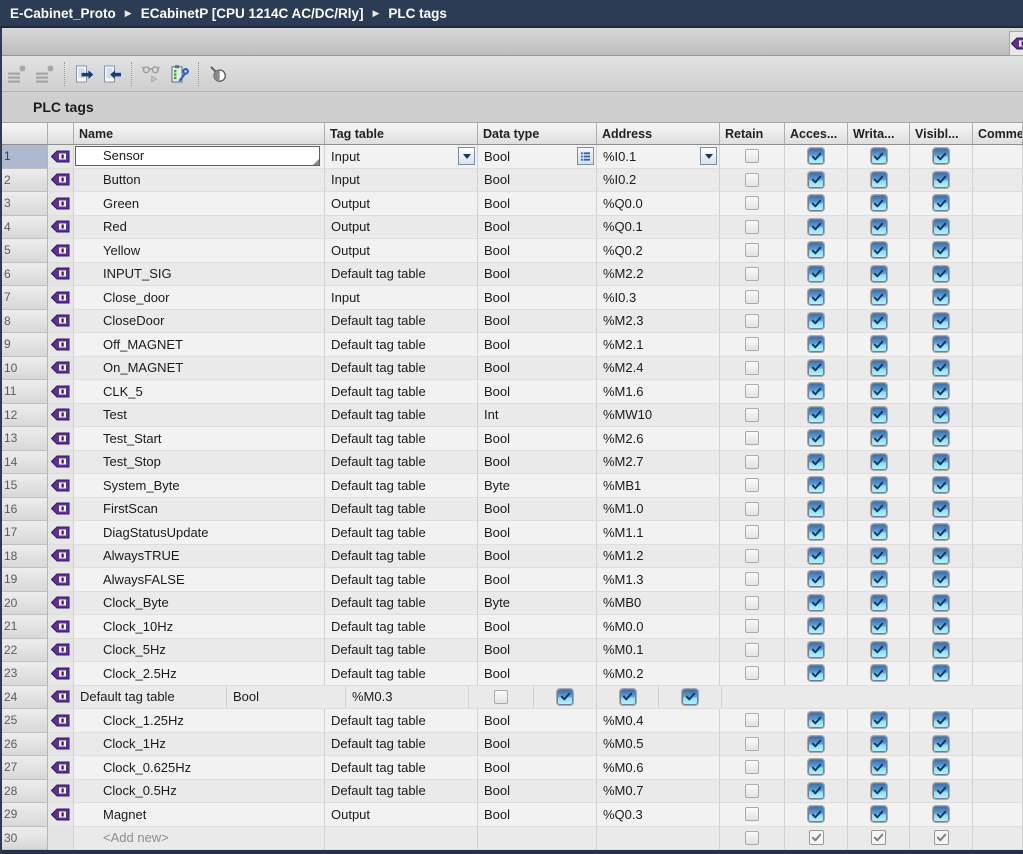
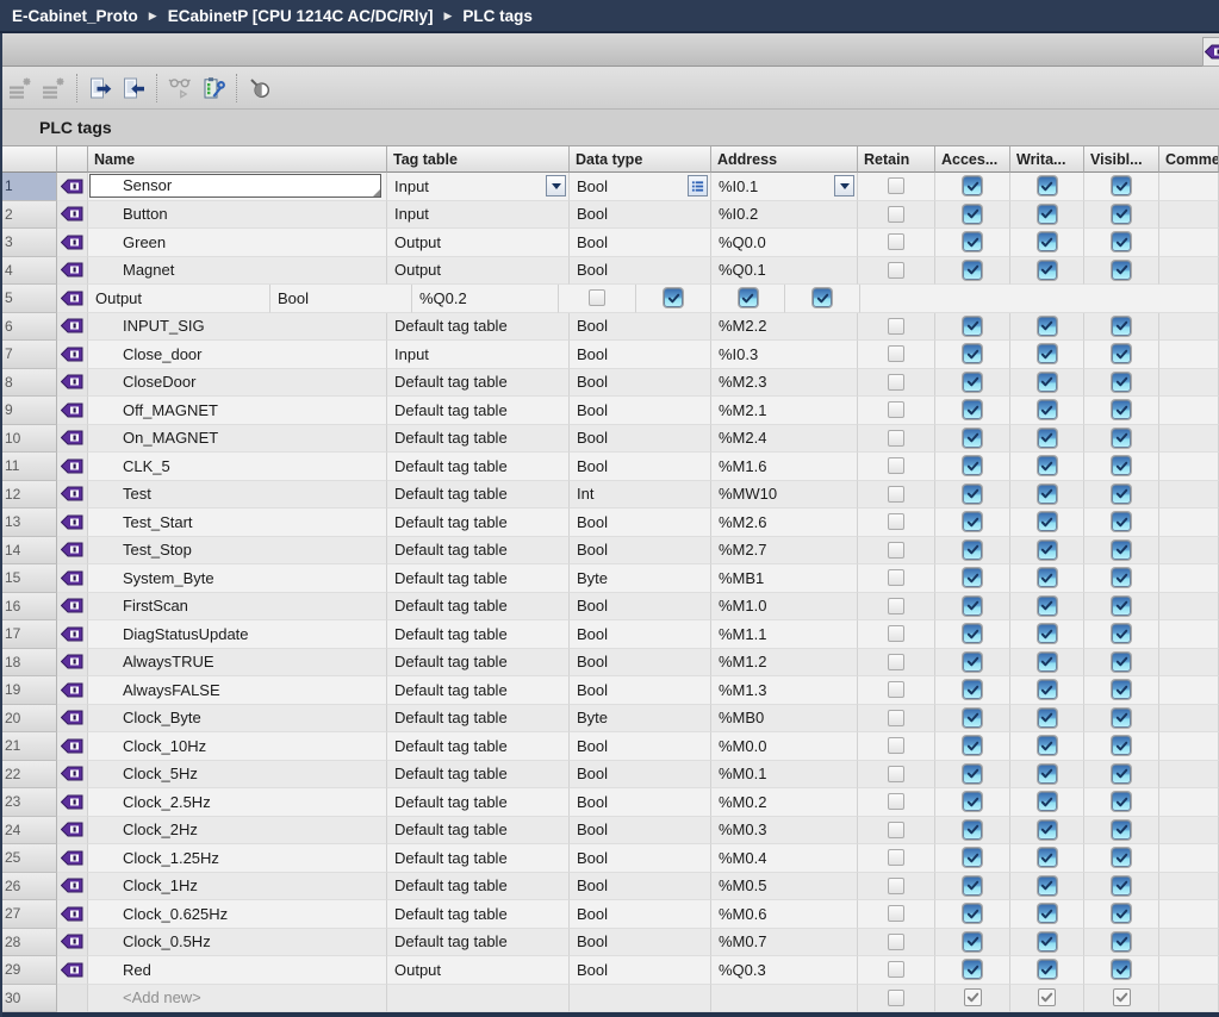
  E-Cabinet_Proto
  ▶
  ECabinetP [CPU 1214C AC/DC/Rly]
  ▶
  PLC tags
  PLC tags
  Name
  Tag table
  Data type
  Address
  Retain
  Acces...
  Writa...
  Visibl...
  Comme
  1
  Sensor
  Input
  Bool
  %I0.1
  2
  Button
  Input
  Bool
  %I0.2
  3
  Green
  Output
  Bool
  %Q0.0
  4
- Red
+ Magnet
  Output
  Bool
  %Q0.1
  5
- Yellow
  Output
  Bool
  %Q0.2
  6
  INPUT_SIG
  Default tag table
  Bool
  %M2.2
  7
  Close_door
  Input
  Bool
  %I0.3
  8
  CloseDoor
  Default tag table
  Bool
  %M2.3
  9
  Off_MAGNET
  Default tag table
  Bool
  %M2.1
  10
  On_MAGNET
  Default tag table
  Bool
  %M2.4
  11
  CLK_5
  Default tag table
  Bool
  %M1.6
  12
  Test
  Default tag table
  Int
  %MW10
  13
  Test_Start
  Default tag table
  Bool
  %M2.6
  14
  Test_Stop
  Default tag table
  Bool
  %M2.7
  15
  System_Byte
  Default tag table
  Byte
  %MB1
  16
  FirstScan
  Default tag table
  Bool
  %M1.0
  17
  DiagStatusUpdate
  Default tag table
  Bool
  %M1.1
  18
  AlwaysTRUE
  Default tag table
  Bool
  %M1.2
  19
  AlwaysFALSE
  Default tag table
  Bool
  %M1.3
  20
  Clock_Byte
  Default tag table
  Byte
  %MB0
  21
  Clock_10Hz
  Default tag table
  Bool
  %M0.0
  22
  Clock_5Hz
  Default tag table
  Bool
  %M0.1
  23
  Clock_2.5Hz
  Default tag table
  Bool
  %M0.2
  24
+ Clock_2Hz
  Default tag table
  Bool
  %M0.3
  25
  Clock_1.25Hz
  Default tag table
  Bool
  %M0.4
  26
  Clock_1Hz
  Default tag table
  Bool
  %M0.5
  27
  Clock_0.625Hz
  Default tag table
  Bool
  %M0.6
  28
  Clock_0.5Hz
  Default tag table
  Bool
  %M0.7
  29
- Magnet
+ Red
  Output
  Bool
  %Q0.3
  30
  <Add new>
